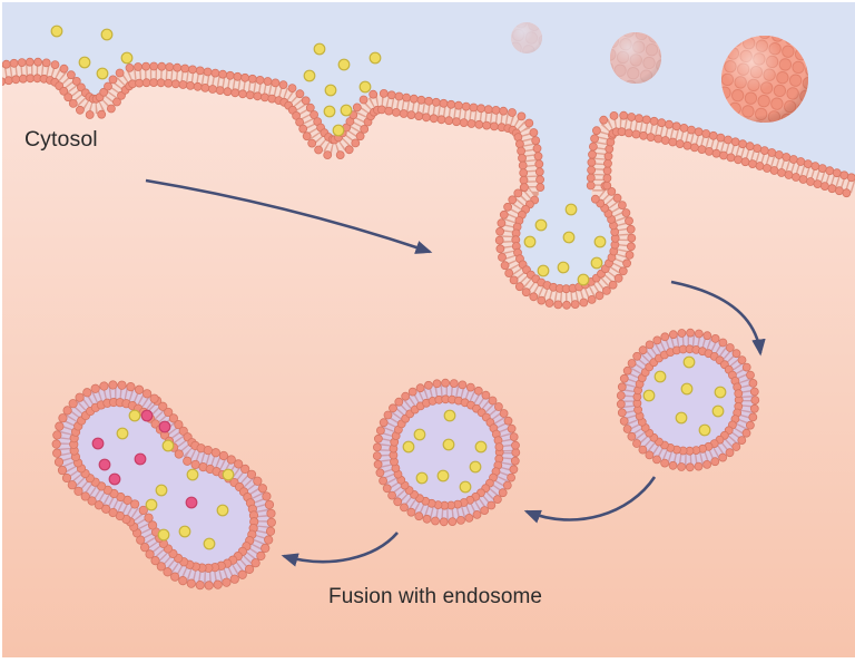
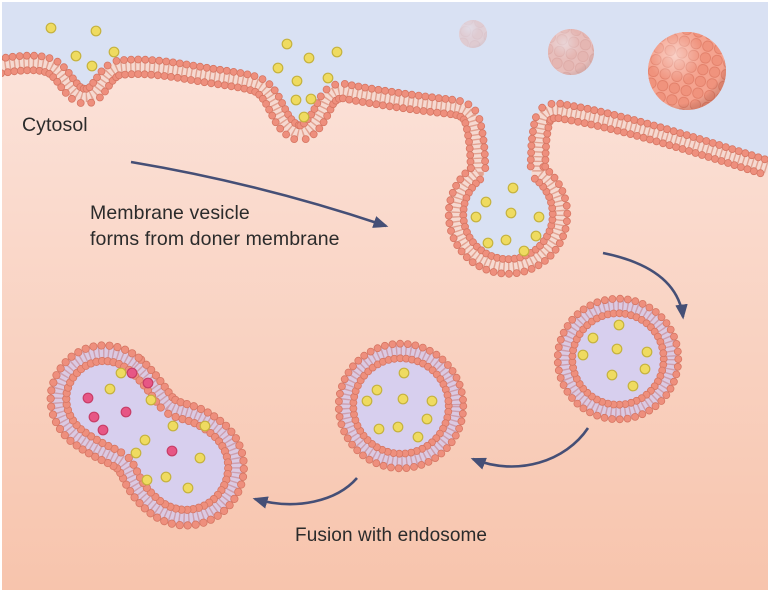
  Cytosol
+ Membrane vesicle
+ forms from doner membrane
  Fusion with endosome
